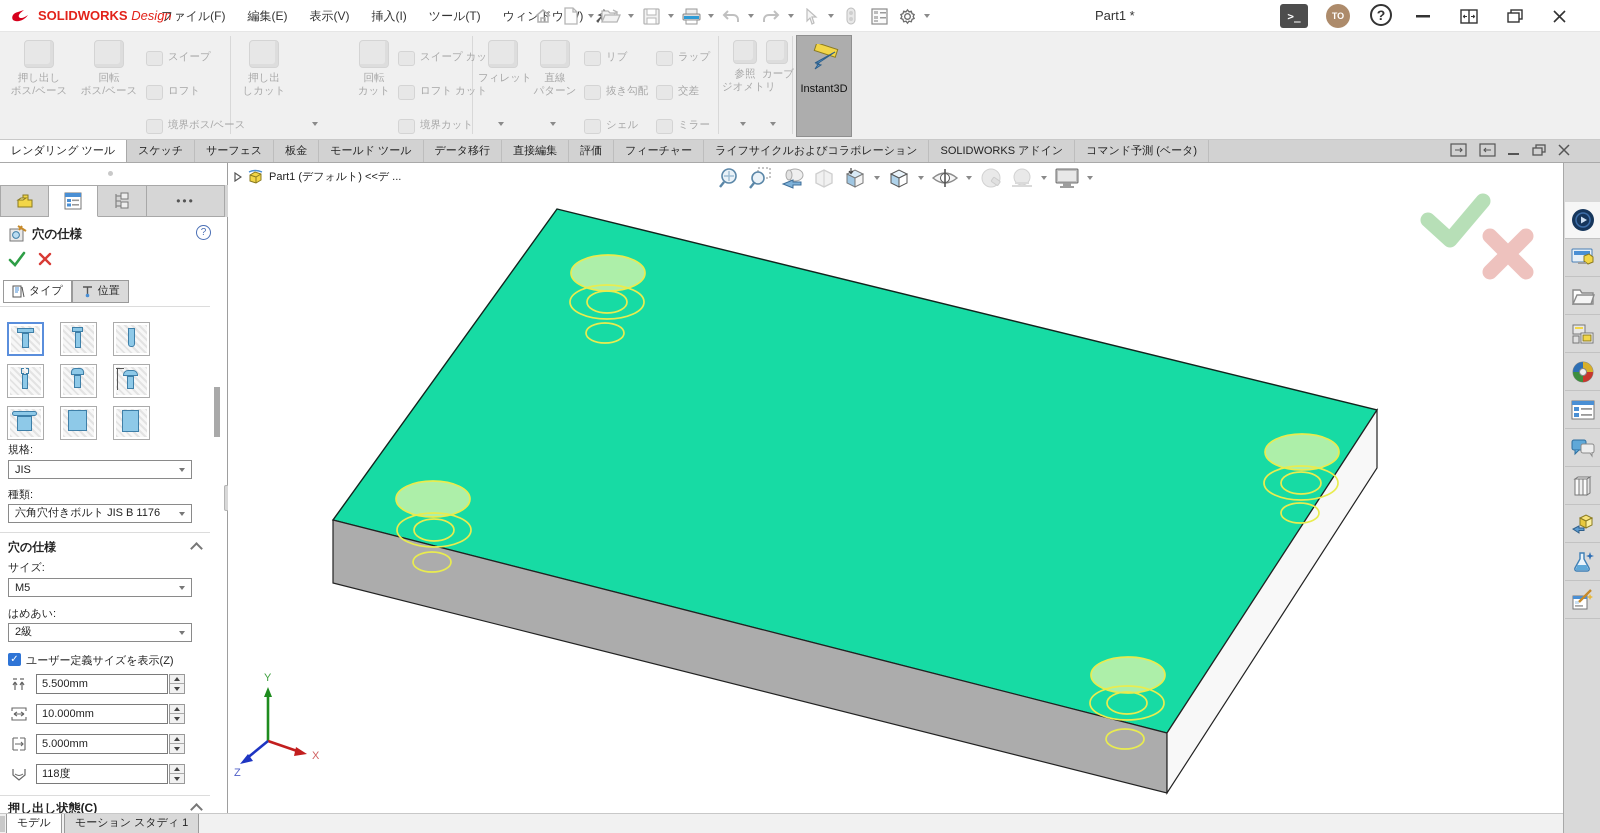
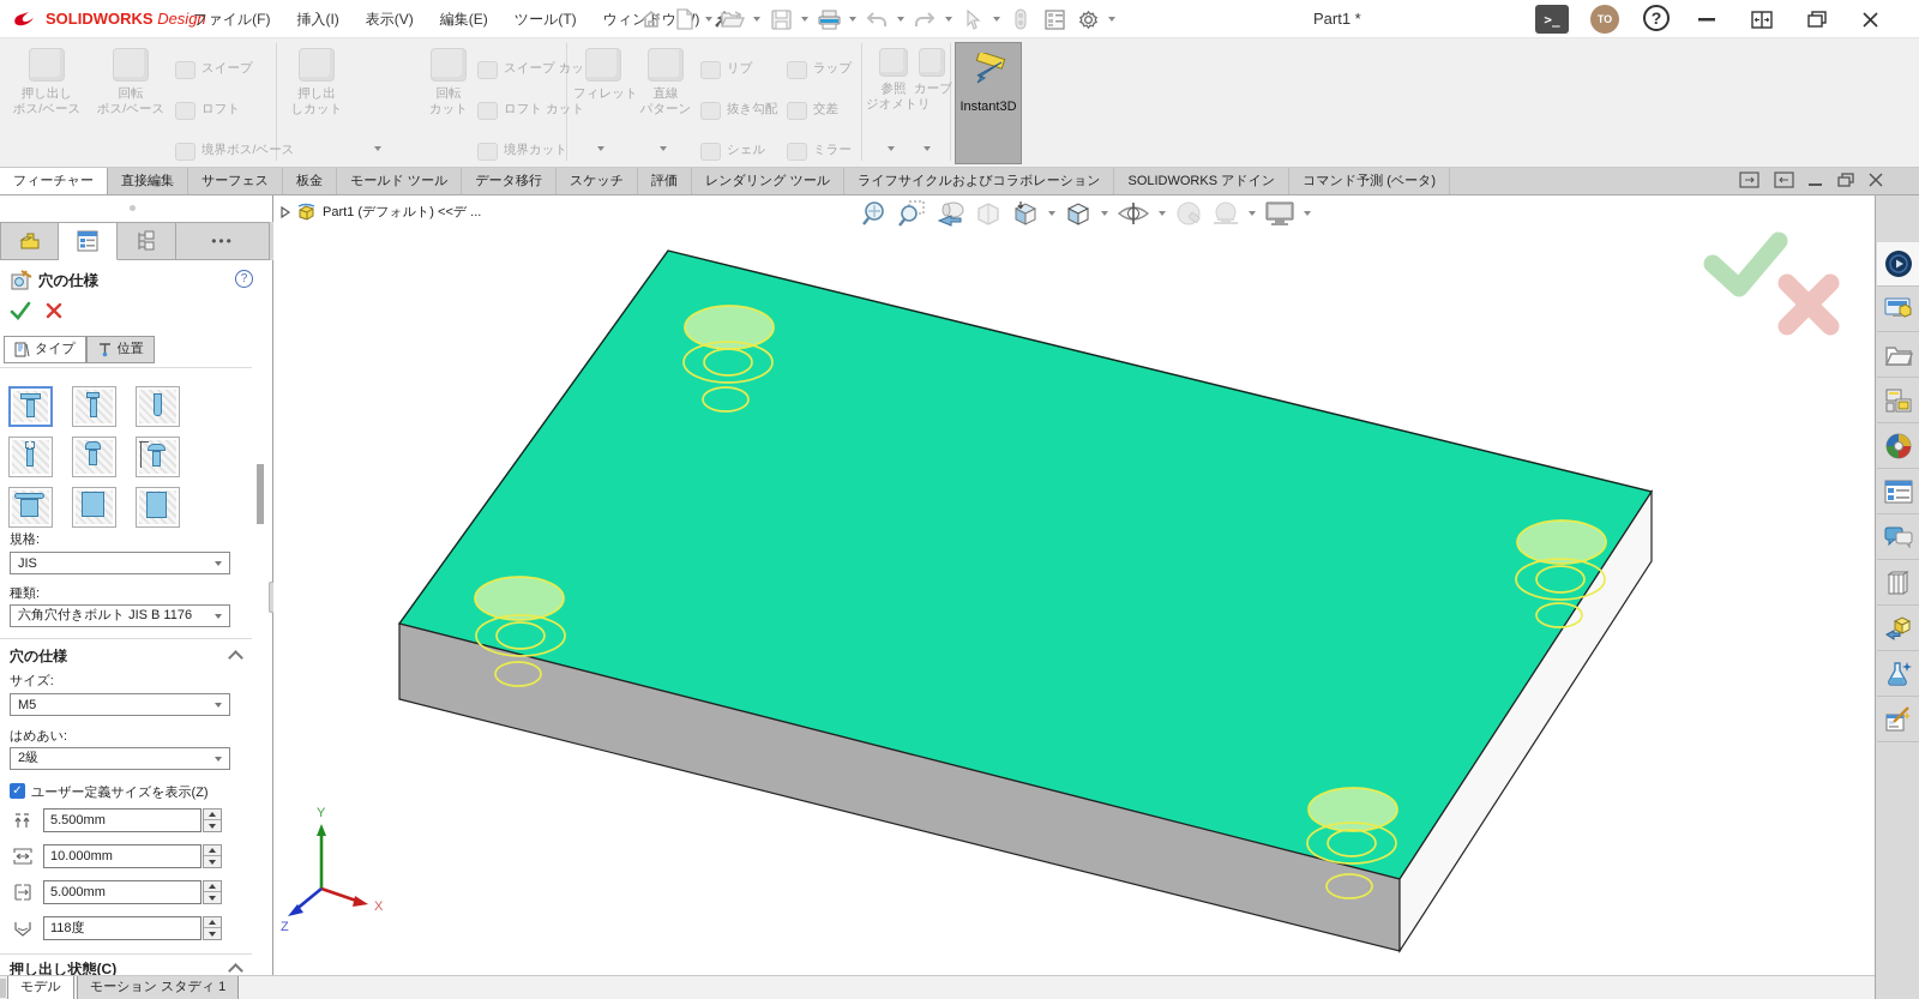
  SOLIDWORKS Design
  ファイル(F)
- 編集(E)
+ 挿入(I)
  表示(V)
- 挿入(I)
+ 編集(E)
  ツール(T)
  ウィンドウ)
  Part1 *
  >_
  TO
  ?
  押し出し
  ボス/ベース
  回転
  ボス/ベース
  スイープ
  ロフト
  境界ボス/ベース
  押し出
  しカット
  回転
  カット
  スイープ カッ
  ロフト カット
  境界カット
  フィレット
  直線
  パターン
  リブ
  抜き勾配
  シェル
  ラップ
  交差
  ミラー
  参照
  ジオメトリ
  カーブ
  Instant3D
- レンダリング ツール
+ フィーチャー
- スケッチ
+ 直接編集
  サーフェス
  板金
  モールド ツール
  データ移行
- 直接編集
+ スケッチ
  評価
- フィーチャー
+ レンダリング ツール
  ライフサイクルおよびコラボレーション
  SOLIDWORKS アドイン
  コマンド予測 (ベータ)
  •••
  穴の仕様
  ?
  タイプ
  位置
  規格:
  JIS
  種類:
  六角穴付きボルト JIS B 1176
  穴の仕様
  サイズ:
  M5
  はめあい:
  2級
  ✓
  ユーザー定義サイズを表示(Z)
  5.500mm
  10.000mm
  5.000mm
  118度
  押し出し状態(C)
  Y
  X
  Z
  Part1 (デフォルト) <<デ ...
  モデル
  モーション スタディ 1
